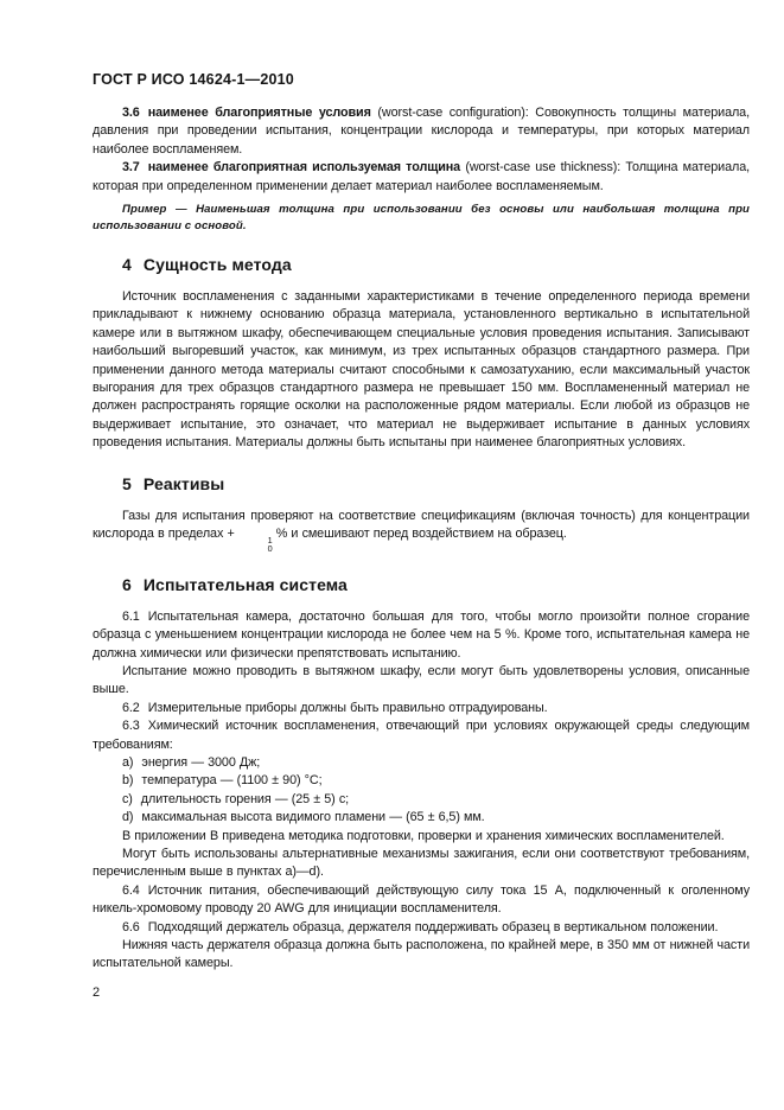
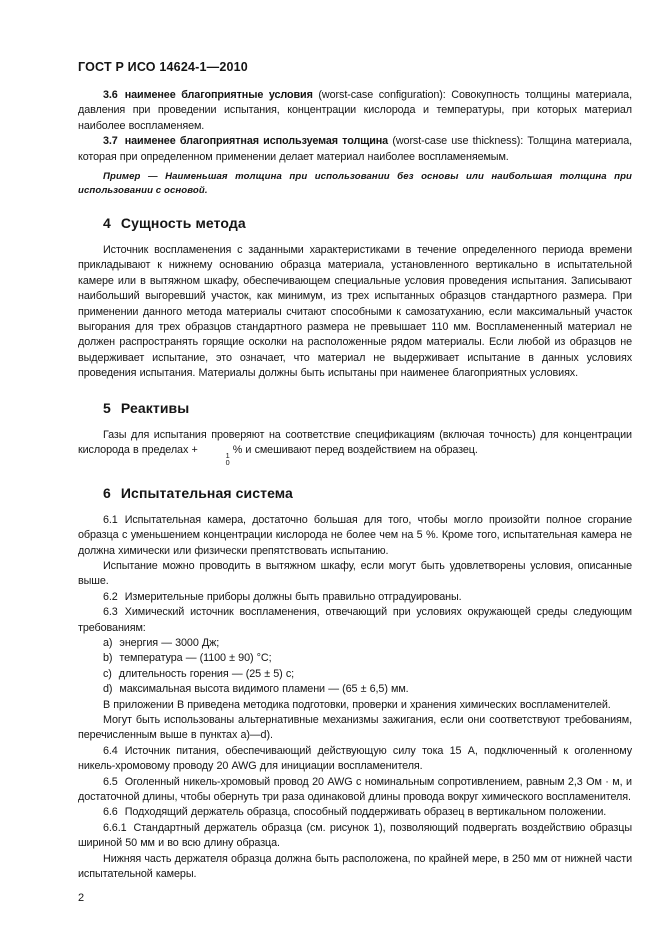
  ГОСТ Р ИСО 14624-1—2010
  3.6 наименее благоприятные условия (worst-case configuration): Совокупность толщины материала, давления при проведении испытания, концентрации кислорода и температуры, при которых материал наиболее воспламеняем.
  3.7 наименее благоприятная используемая толщина (worst-case use thickness): Толщина материала, которая при определенном применении делает материал наиболее воспламеняемым.
  Пример — Наименьшая толщина при использовании без основы или наибольшая толщина при использовании с основой.
  4 Сущность метода
- Источник воспламенения с заданными характеристиками в течение определенного периода времени прикладывают к нижнему основанию образца материала, установленного вертикально в испытательной камере или в вытяжном шкафу, обеспечивающем специальные условия проведения испытания. Записывают наибольший выгоревший участок, как минимум, из трех испытанных образцов стандартного размера. При применении данного метода материалы считают способными к самозатуханию, если максимальный участок выгорания для трех образцов стандартного размера не превышает 150 мм. Воспламененный материал не должен распространять горящие осколки на расположенные рядом материалы. Если любой из образцов не выдерживает испытание, это означает, что материал не выдерживает испытание в данных условиях проведения испытания. Материалы должны быть испытаны при наименее благоприятных условиях.
+ Источник воспламенения с заданными характеристиками в течение определенного периода времени прикладывают к нижнему основанию образца материала, установленного вертикально в испытательной камере или в вытяжном шкафу, обеспечивающем специальные условия проведения испытания. Записывают наибольший выгоревший участок, как минимум, из трех испытанных образцов стандартного размера. При применении данного метода материалы считают способными к самозатуханию, если максимальный участок выгорания для трех образцов стандартного размера не превышает 110 мм. Воспламененный материал не должен распространять горящие осколки на расположенные рядом материалы. Если любой из образцов не выдерживает испытание, это означает, что материал не выдерживает испытание в данных условиях проведения испытания. Материалы должны быть испытаны при наименее благоприятных условиях.
  5 Реактивы
  Газы для испытания проверяют на соответствие спецификациям (включая точность) для концентрации кислорода в пределах +
  1
  0
  % и смешивают перед воздействием на образец.
  6 Испытательная система
  6.1 Испытательная камера, достаточно большая для того, чтобы могло произойти полное сгорание образца с уменьшением концентрации кислорода не более чем на 5 %. Кроме того, испытательная камера не должна химически или физически препятствовать испытанию.
  Испытание можно проводить в вытяжном шкафу, если могут быть удовлетворены условия, описанные выше.
  6.2 Измерительные приборы должны быть правильно отградуированы.
  6.3 Химический источник воспламенения, отвечающий при условиях окружающей среды следующим требованиям:
  a) энергия — 3000 Дж;
  b) температура — (1100 ± 90) °С;
  c) длительность горения — (25 ± 5) с;
  d) максимальная высота видимого пламени — (65 ± 6,5) мм.
  В приложении В приведена методика подготовки, проверки и хранения химических воспламенителей.
  Могут быть использованы альтернативные механизмы зажигания, если они соответствуют требованиям, перечисленным выше в пунктах a)—d).
  6.4 Источник питания, обеспечивающий действующую силу тока 15 А, подключенный к оголенному никель-хромовому проводу 20 AWG для инициации воспламенителя.
+ 6.5 Оголенный никель-хромовый провод 20 AWG с номинальным сопротивлением, равным 2,3 Ом · м, и достаточной длины, чтобы обернуть три раза одинаковой длины провода вокруг химического воспламенителя.
- 6.6 Подходящий держатель образца, держателя поддерживать образец в вертикальном положении.
+ 6.6 Подходящий держатель образца, способный поддерживать образец в вертикальном положении.
+ 6.6.1 Стандартный держатель образца (см. рисунок 1), позволяющий подвергать воздействию образцы шириной 50 мм и во всю длину образца.
- Нижняя часть держателя образца должна быть расположена, по крайней мере, в 350 мм от нижней части испытательной камеры.
+ Нижняя часть держателя образца должна быть расположена, по крайней мере, в 250 мм от нижней части испытательной камеры.
  2
